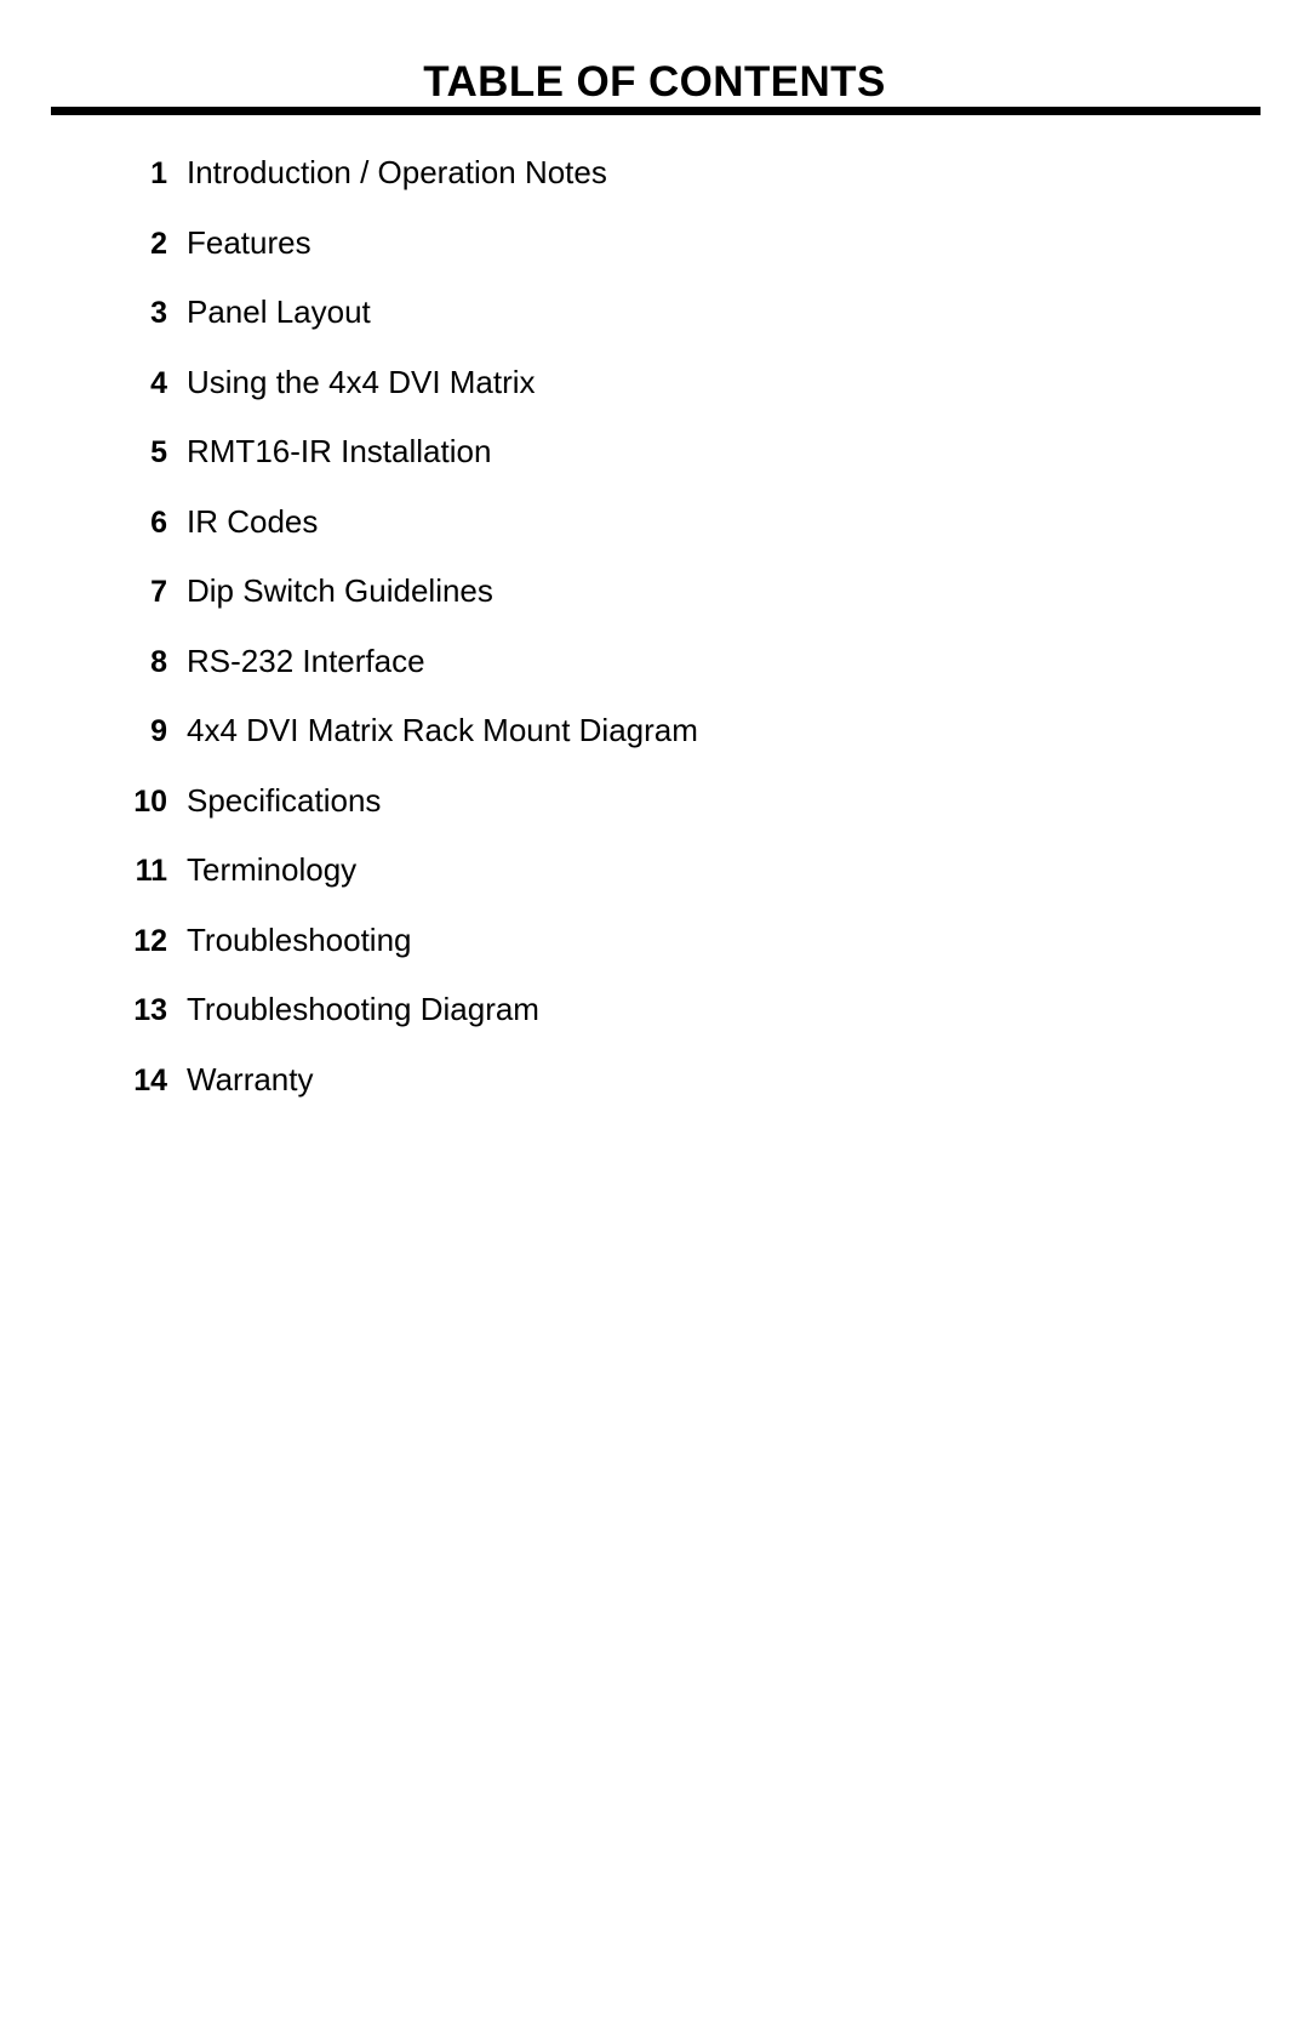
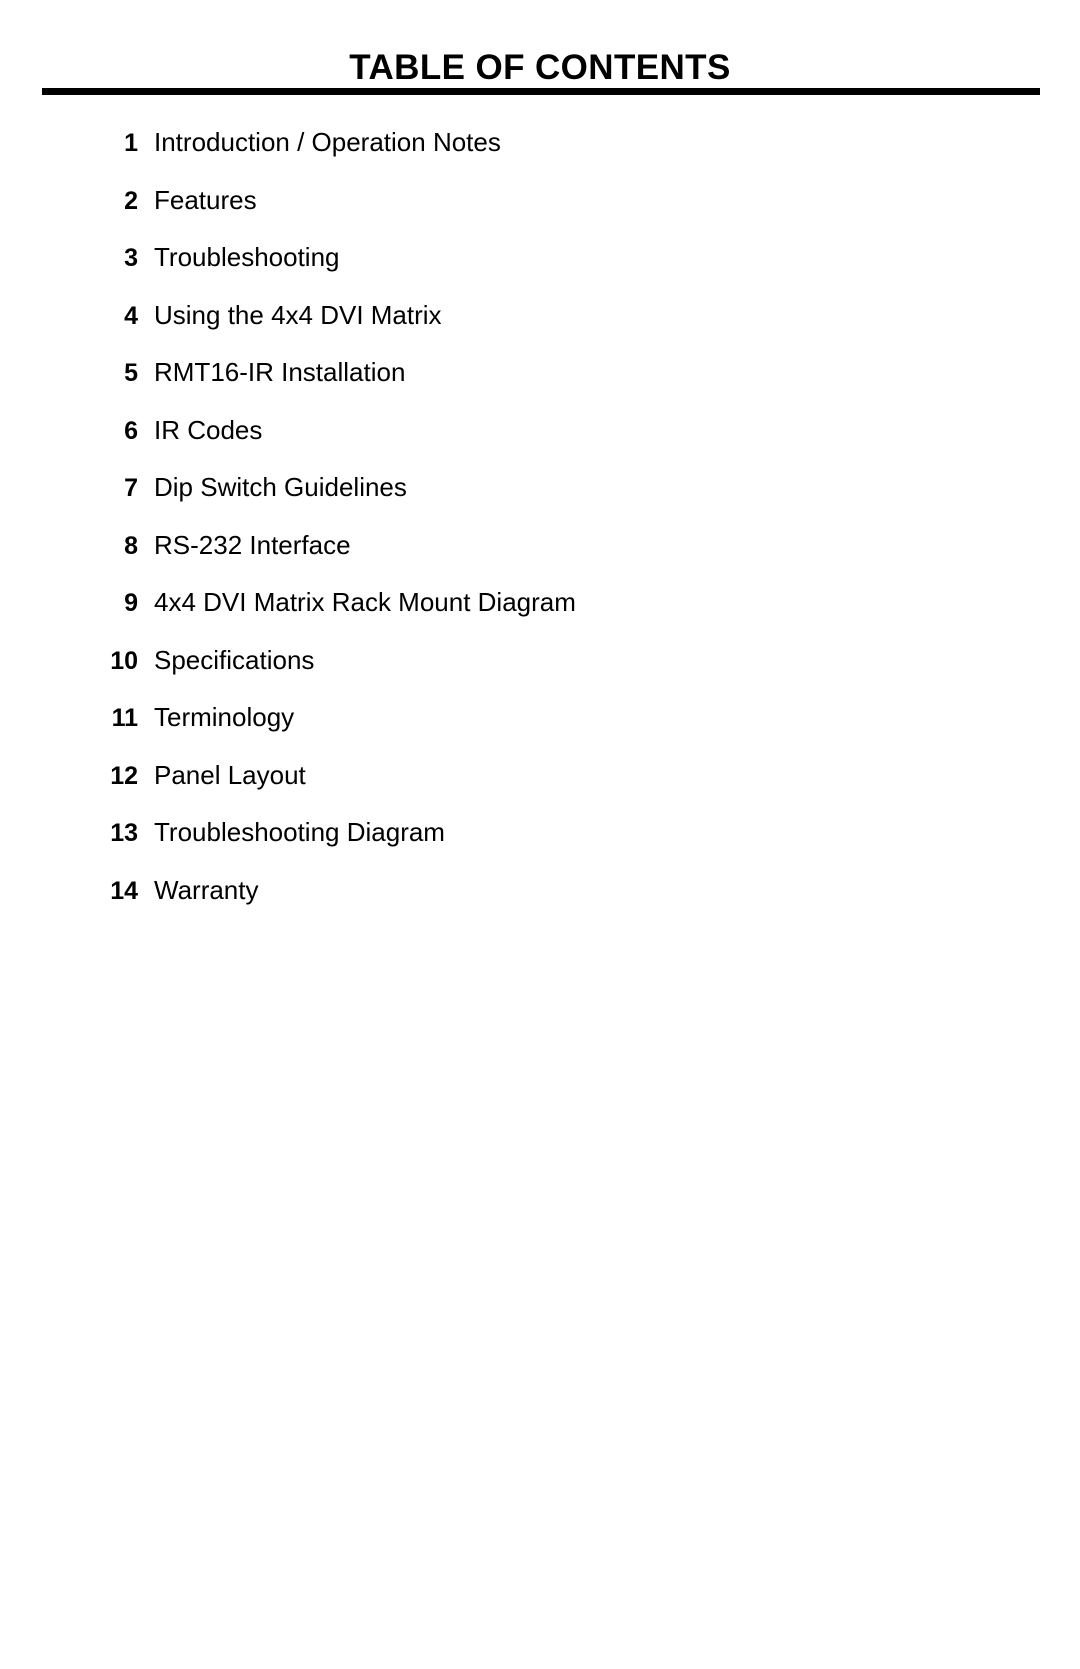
  TABLE OF CONTENTS
  1
  Introduction / Operation Notes
  2
  Features
  3
- Panel Layout
+ Troubleshooting
  4
  Using the 4x4 DVI Matrix
  5
  RMT16-IR Installation
  6
  IR Codes
  7
  Dip Switch Guidelines
  8
  RS-232 Interface
  9
  4x4 DVI Matrix Rack Mount Diagram
  10
  Specifications
  11
  Terminology
  12
- Troubleshooting
+ Panel Layout
  13
  Troubleshooting Diagram
  14
  Warranty
